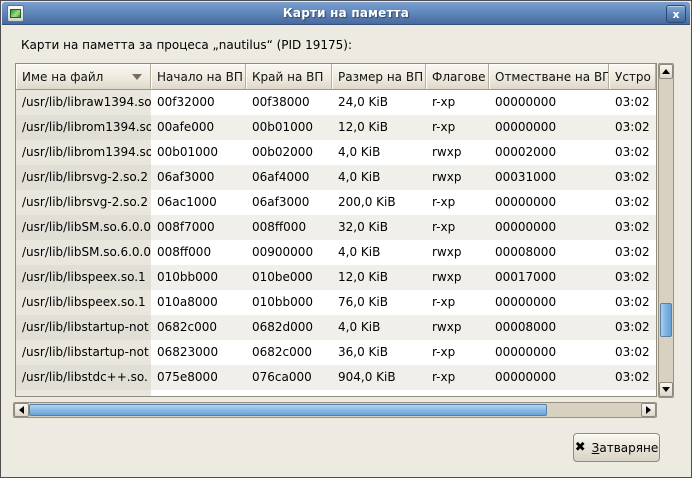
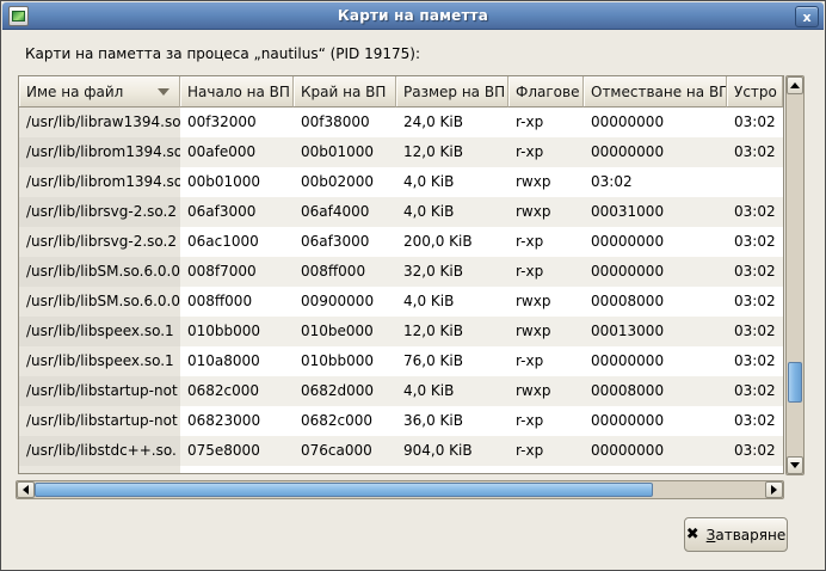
  Карти на паметта
  x
  Карти на паметта за процеса „nautilus“ (PID 19175):
  Име на файл
  Начало на ВП
  Край на ВП
  Размер на ВП
  Флагове
  Отместване на ВП
  Устро
  /usr/lib/libraw1394.so
  00f32000
  00f38000
  24,0 KiB
  r-xp
  00000000
  03:02
  /usr/lib/librom1394.so
  00afe000
  00b01000
  12,0 KiB
  r-xp
  00000000
  03:02
  /usr/lib/librom1394.so
  00b01000
  00b02000
  4,0 KiB
  rwxp
- 00002000
  03:02
  /usr/lib/librsvg-2.so.2
  06af3000
  06af4000
  4,0 KiB
  rwxp
  00031000
  03:02
  /usr/lib/librsvg-2.so.2
  06ac1000
  06af3000
  200,0 KiB
  r-xp
  00000000
  03:02
  /usr/lib/libSM.so.6.0.0
  008f7000
  008ff000
  32,0 KiB
  r-xp
  00000000
  03:02
  /usr/lib/libSM.so.6.0.0
  008ff000
  00900000
  4,0 KiB
  rwxp
  00008000
  03:02
  /usr/lib/libspeex.so.1
  010bb000
  010be000
  12,0 KiB
  rwxp
- 00017000
+ 00013000
  03:02
  /usr/lib/libspeex.so.1
  010a8000
  010bb000
  76,0 KiB
  r-xp
  00000000
  03:02
  /usr/lib/libstartup-not
  0682c000
  0682d000
  4,0 KiB
  rwxp
  00008000
  03:02
  /usr/lib/libstartup-not
  06823000
  0682c000
  36,0 KiB
  r-xp
  00000000
  03:02
  /usr/lib/libstdc++.so.
  075e8000
  076ca000
  904,0 KiB
  r-xp
  00000000
  03:02
  ✖
  Затваряне
